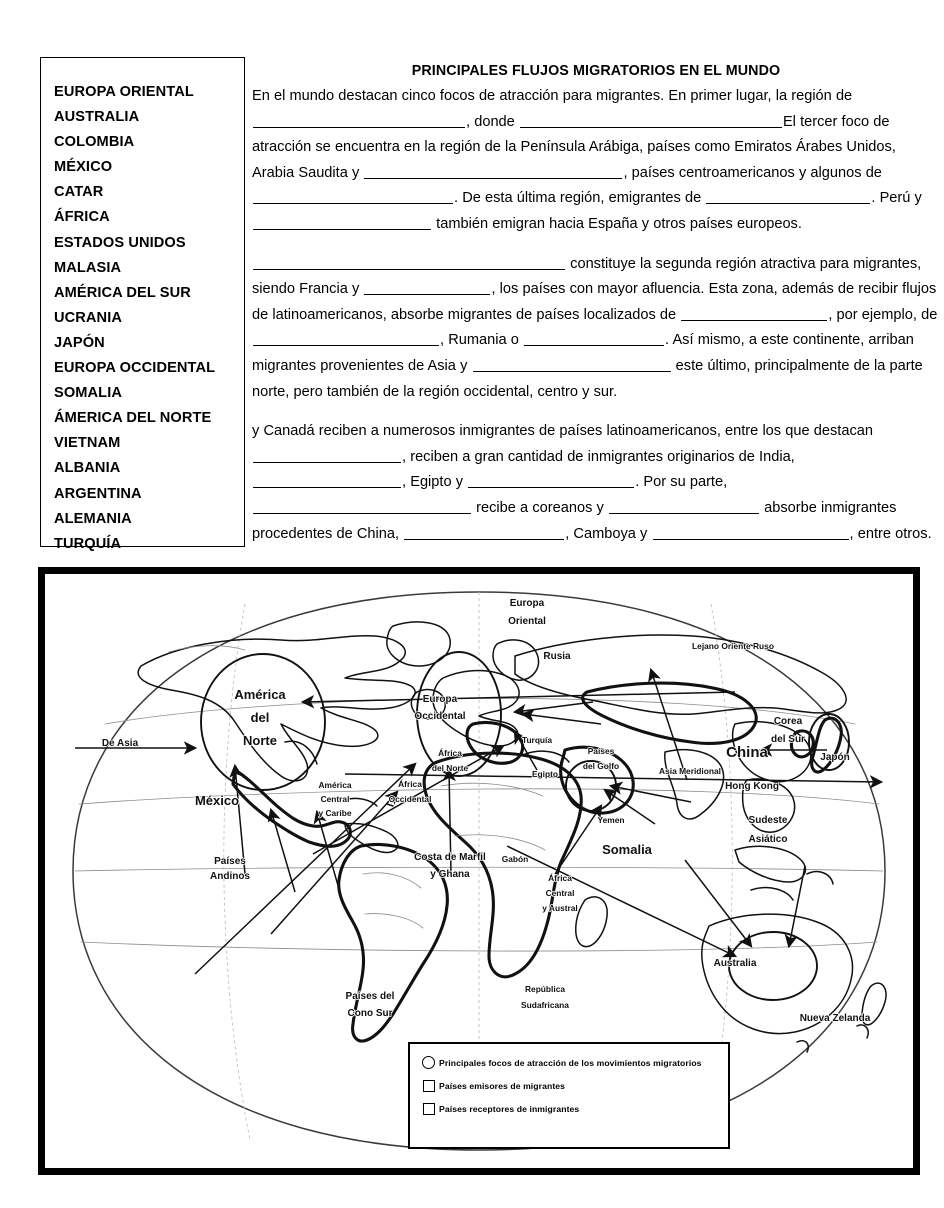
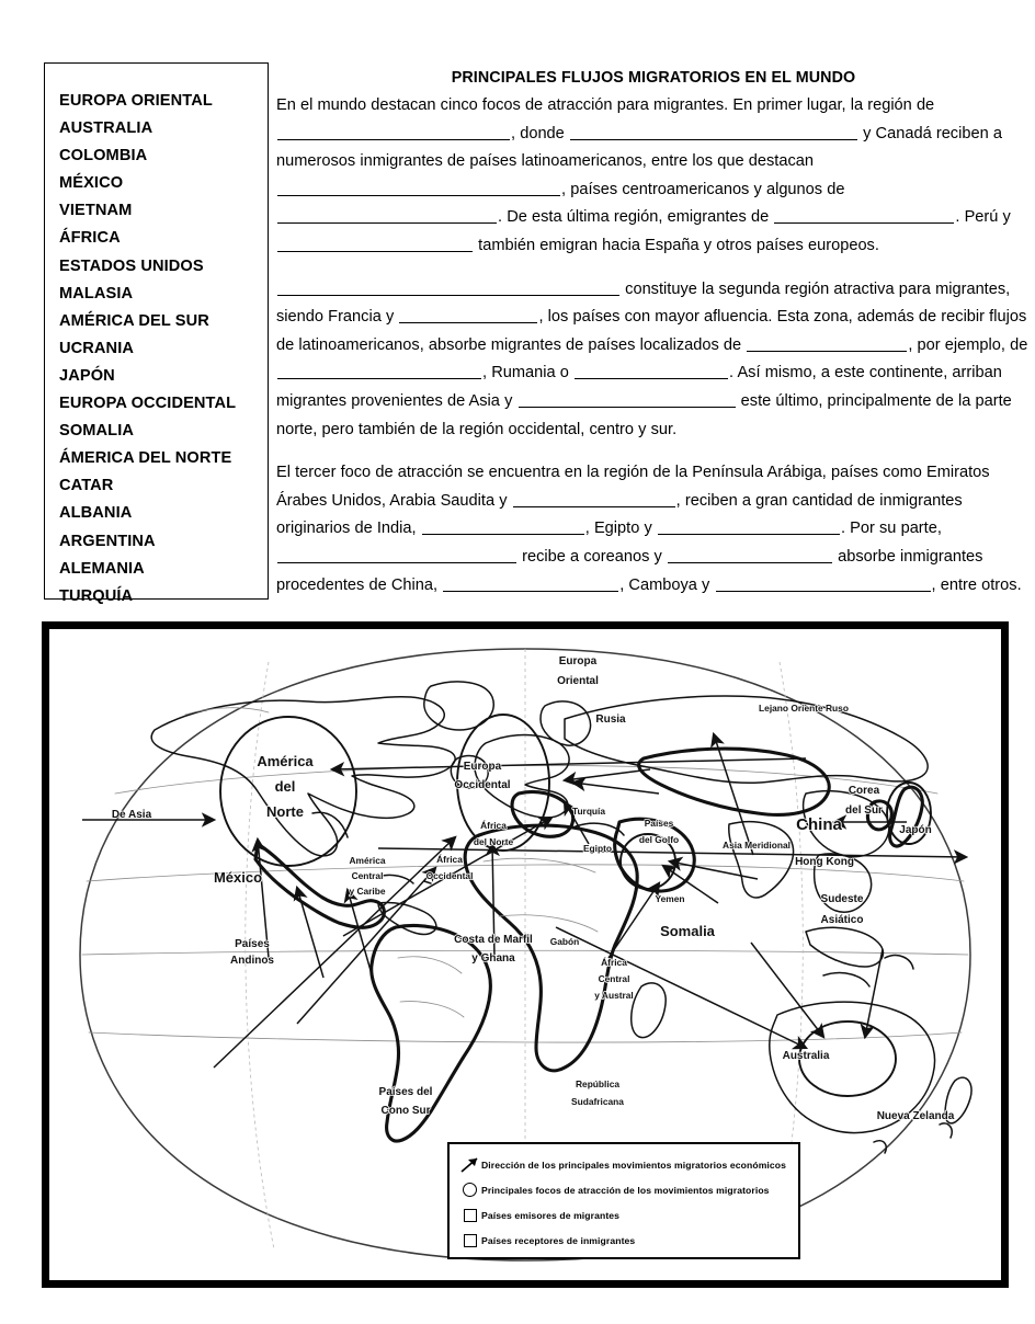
  EUROPA ORIENTAL
  AUSTRALIA
  COLOMBIA
  MÉXICO
- CATAR
+ VIETNAM
  ÁFRICA
  ESTADOS UNIDOS
  MALASIA
  AMÉRICA DEL SUR
  UCRANIA
  JAPÓN
  EUROPA OCCIDENTAL
  SOMALIA
  ÁMERICA DEL NORTE
- VIETNAM
+ CATAR
  ALBANIA
  ARGENTINA
  ALEMANIA
  TURQUÍA
  PRINCIPALES FLUJOS MIGRATORIOS EN EL MUNDO
- En el mundo destacan cinco focos de atracción para migrantes. En primer lugar, la región de , donde El tercer foco de atracción se encuentra en la región de la Península Arábiga, países como Emiratos Árabes Unidos, Arabia Saudita y , países centroamericanos y algunos de . De esta última región, emigrantes de . Perú y también emigran hacia España y otros países europeos.
+ En el mundo destacan cinco focos de atracción para migrantes. En primer lugar, la región de , donde y Canadá reciben a numerosos inmigrantes de países latinoamericanos, entre los que destacan , países centroamericanos y algunos de . De esta última región, emigrantes de . Perú y también emigran hacia España y otros países europeos.
  constituye la segunda región atractiva para migrantes, siendo Francia y , los países con mayor afluencia. Esta zona, además de recibir flujos de latinoamericanos, absorbe migrantes de países localizados de , por ejemplo, de , Rumania o . Así mismo, a este continente, arriban migrantes provenientes de Asia y este último, principalmente de la parte norte, pero también de la región occidental, centro y sur.
- y Canadá reciben a numerosos inmigrantes de países latinoamericanos, entre los que destacan , reciben a gran cantidad de inmigrantes originarios de India, , Egipto y . Por su parte, recibe a coreanos y absorbe inmigrantes procedentes de China, , Camboya y , entre otros.
+ El tercer foco de atracción se encuentra en la región de la Península Arábiga, países como Emiratos Árabes Unidos, Arabia Saudita y , reciben a gran cantidad de inmigrantes originarios de India, , Egipto y . Por su parte, recibe a coreanos y absorbe inmigrantes procedentes de China, , Camboya y , entre otros.
  América
  del
  Norte
  De Asia
  México
  América
  Central
  y Caribe
  Países
  Andinos
  Países del
  Cono Sur
  Europa
  Oriental
  Rusia
  Europa
  Occidental
  Lejano Oriente Ruso
  Turquía
  África
  del Norte
  África
  Occidental
  Países
  del Golfo
  Egipto
  Yemen
  Asia Meridional
  China
  Corea
  del Sur
  Japón
  Hong Kong
  Sudeste
  Asiático
  Costa de Marfil
  y Ghana
  Gabón
  Somalia
  África
  Central
  y Austral
  República
  Sudafricana
  Australia
  Nueva Zelanda
+ Dirección de los principales movimientos migratorios económicos
  Principales focos de atracción de los movimientos migratorios
  Países emisores de migrantes
  Países receptores de inmigrantes
